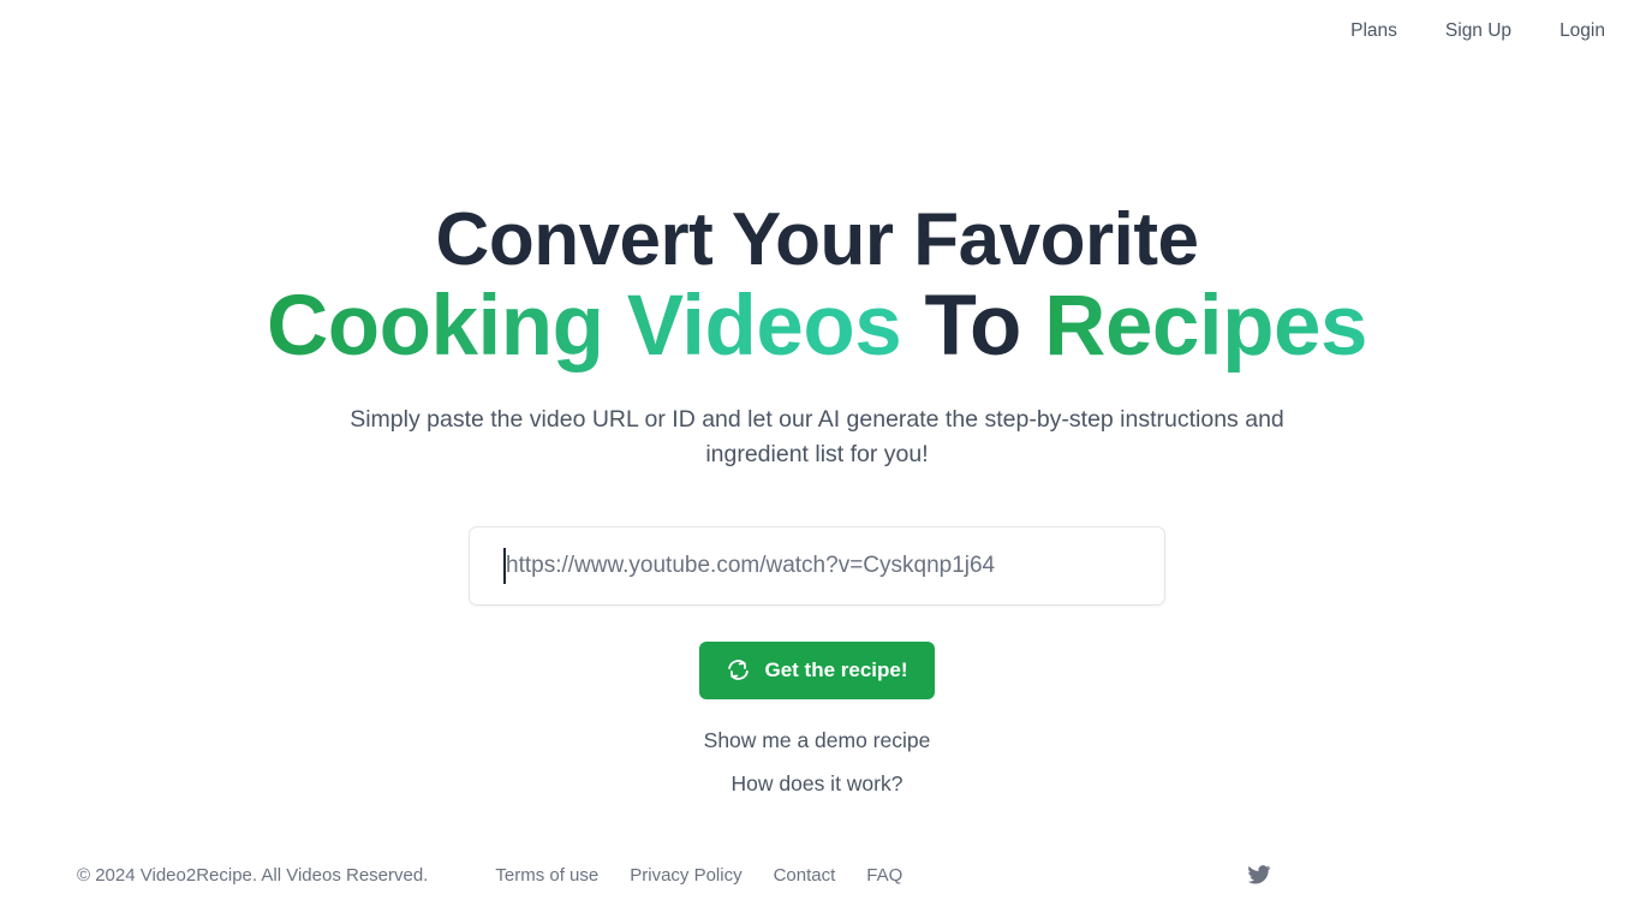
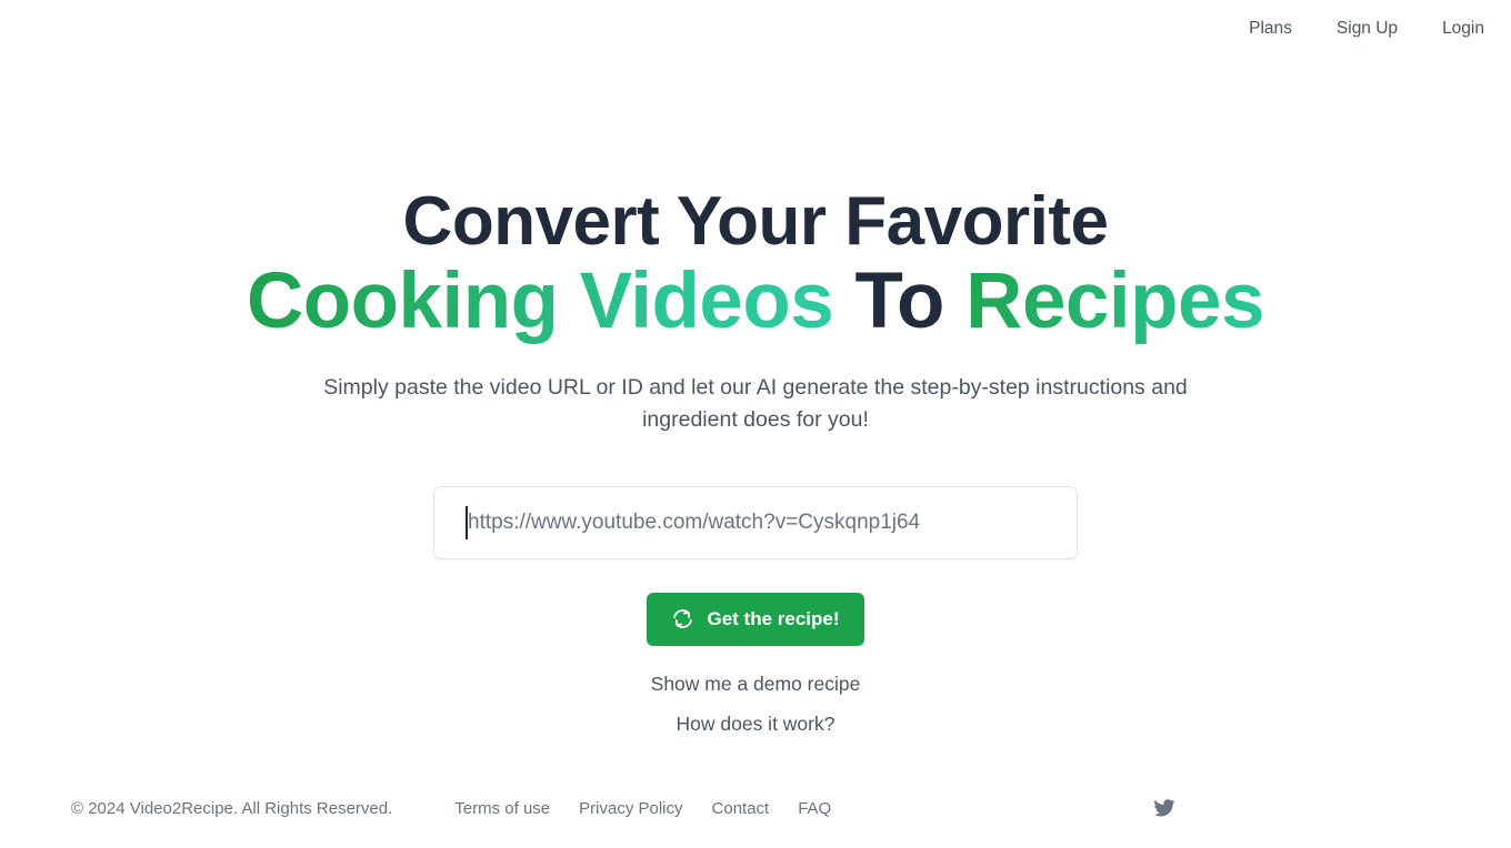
  Plans
  Sign Up
  Login
  Convert Your Favorite
  Cooking Videos To Recipes
- Simply paste the video URL or ID and let our AI generate the step-by-step instructions and ingredient list for you!
+ Simply paste the video URL or ID and let our AI generate the step-by-step instructions and ingredient does for you!
  https://www.youtube.com/watch?v=Cyskqnp1j64
  Get the recipe!
  Show me a demo recipe
  How does it work?
- © 2024 Video2Recipe. All Videos Reserved.
+ © 2024 Video2Recipe. All Rights Reserved.
  Terms of use
  Privacy Policy
  Contact
  FAQ
